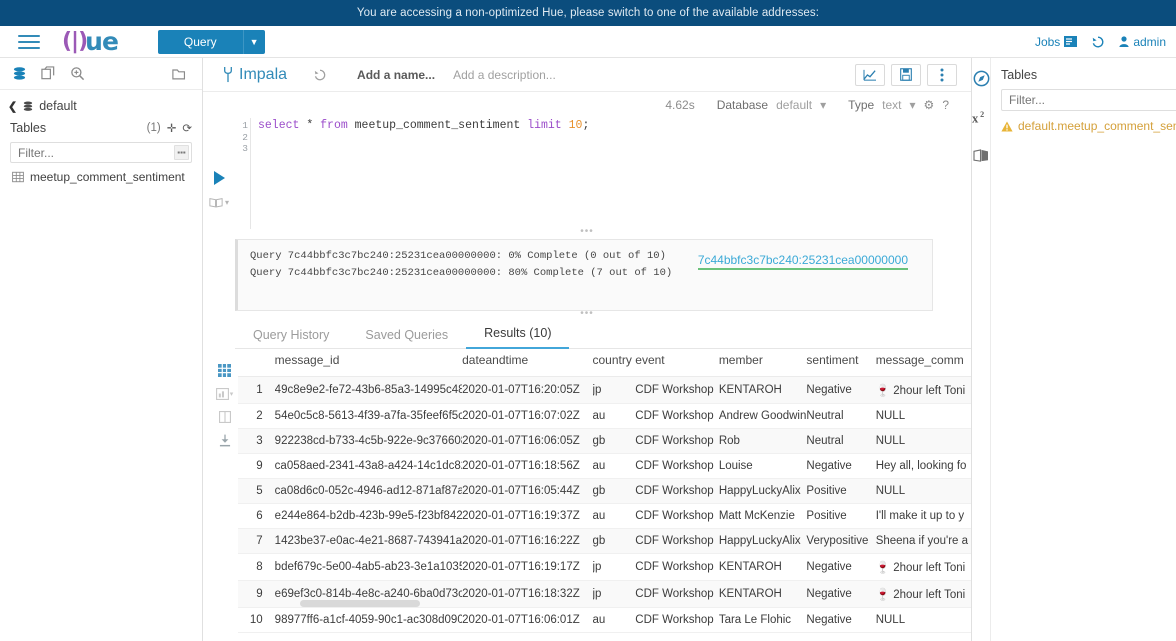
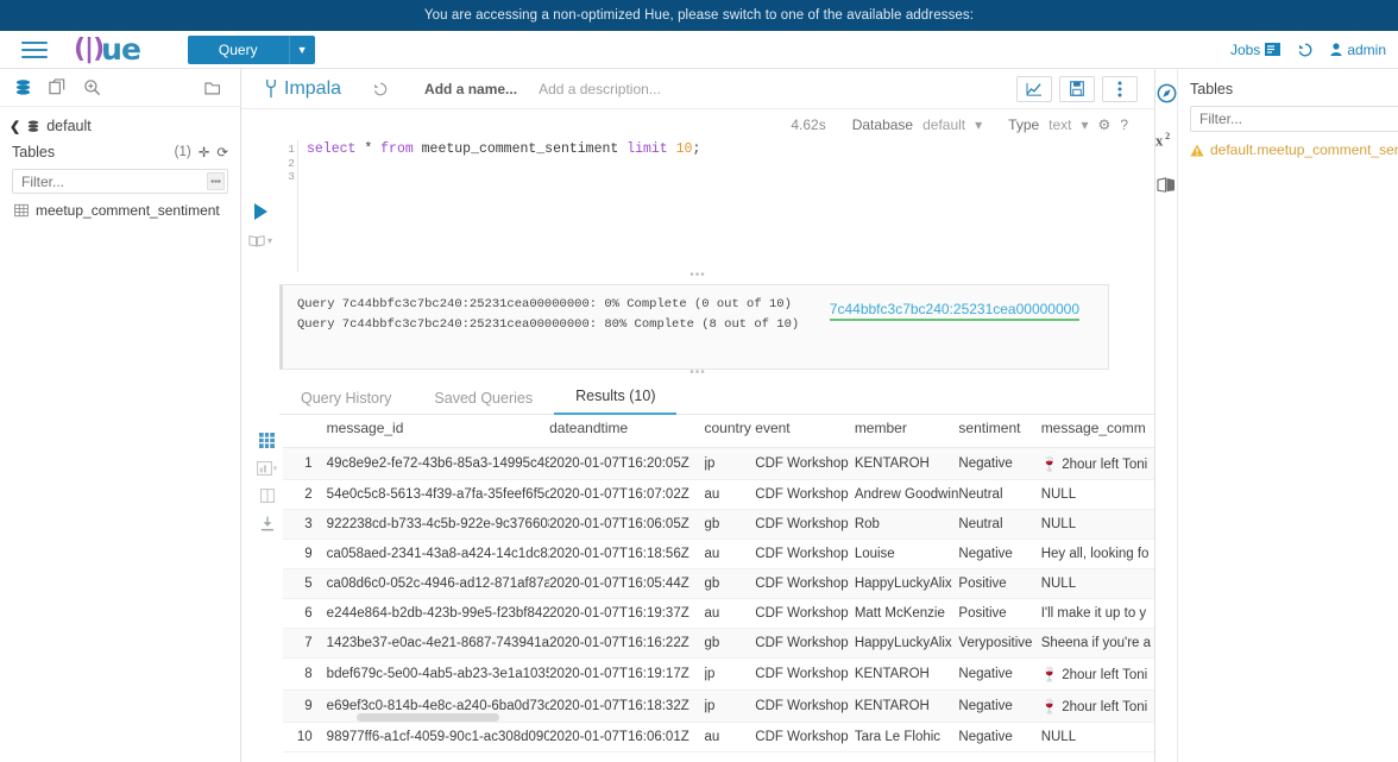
  You are accessing a non-optimized Hue, please switch to one of the available addresses:
  (|)
  ue
  Query
  ▼
  Jobs
  admin
  ❮
  default
  Tables
  (1)
  ✛
  ⟳
  Filter...
  ▪▪▪
  meetup_comment_sentiment
  Impala
  Add a name...
  Add a description...
  4.62s
  Database
  default
  ▾
  Type
  text
  ▾
  ⚙
  ?
  ▾
  1
  2
  3
  select * from meetup_comment_sentiment limit 10;
  •••
  Query 7c44bbfc3c7bc240:25231cea00000000: 0% Complete (0 out of 10)
- Query 7c44bbfc3c7bc240:25231cea00000000: 80% Complete (7 out of 10)
+ Query 7c44bbfc3c7bc240:25231cea00000000: 80% Complete (8 out of 10)
  7c44bbfc3c7bc240:25231cea00000000
  •••
  Query History
  Saved Queries
  Results (10)
  	message_id	dateandtime	country	event	member	sentiment	message_comm
  1	49c8e9e2-fe72-43b6-85a3-14995c4	2020-01-07T16:20:05Z	jp	CDF Workshop	KENTAROH	Negative	🍷 2hour left Toni
  2	54e0c5c8-5613-4f39-a7fa-35feef6f5c	2020-01-07T16:07:02Z	au	CDF Workshop	Andrew Goodwin	Neutral	NULL
  3	922238cd-b733-4c5b-922e-9c37660	2020-01-07T16:06:05Z	gb	CDF Workshop	Rob	Neutral	NULL
  9	ca058aed-2341-43a8-a424-14c1dc8	2020-01-07T16:18:56Z	au	CDF Workshop	Louise	Negative	Hey all, looking fo
  5	ca08d6c0-052c-4946-ad12-871af87a	2020-01-07T16:05:44Z	gb	CDF Workshop	HappyLuckyAlix	Positive	NULL
  6	e244e864-b2db-423b-99e5-f23bf842	2020-01-07T16:19:37Z	au	CDF Workshop	Matt McKenzie	Positive	I'll make it up to y
  7	1423be37-e0ac-4e21-8687-743941a	2020-01-07T16:16:22Z	gb	CDF Workshop	HappyLuckyAlix	Verypositive	Sheena if you're a
  8	bdef679c-5e00-4ab5-ab23-3e1a1035	2020-01-07T16:19:17Z	jp	CDF Workshop	KENTAROH	Negative	🍷 2hour left Toni
  9	e69ef3c0-814b-4e8c-a240-6ba0d73c	2020-01-07T16:18:32Z	jp	CDF Workshop	KENTAROH	Negative	🍷 2hour left Toni
  10	98977ff6-a1cf-4059-90c1-ac308d090	2020-01-07T16:06:01Z	au	CDF Workshop	Tara Le Flohic	Negative	NULL
  x
  2
  Tables
  Filter...
  default.meetup_comment_se
